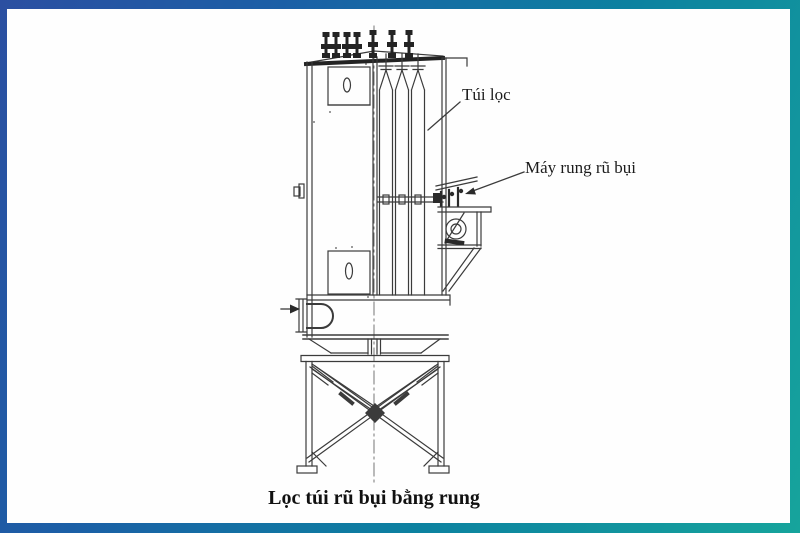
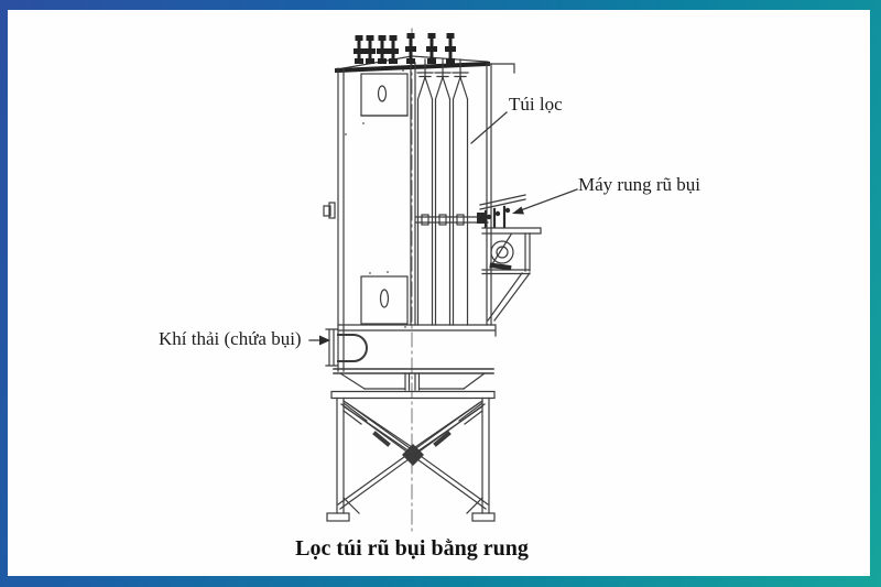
  Túi lọc
  Máy rung rũ bụi
+ Khí thải (chứa bụi)
  Lọc túi rũ bụi bằng rung
